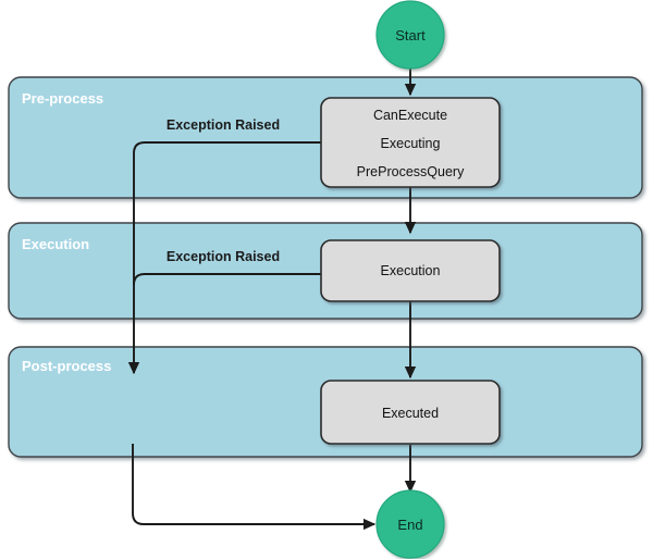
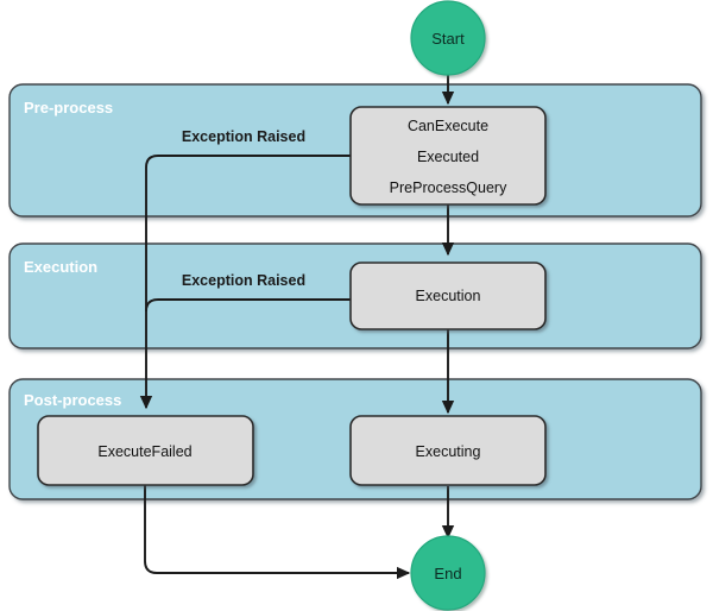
  Pre-process
  Execution
  Post-process
  CanExecute
- Executing
+ Executed
  PreProcessQuery
  Execution
+ ExecuteFailed
- Executed
+ Executing
  Exception Raised
  Exception Raised
  Start
  End
